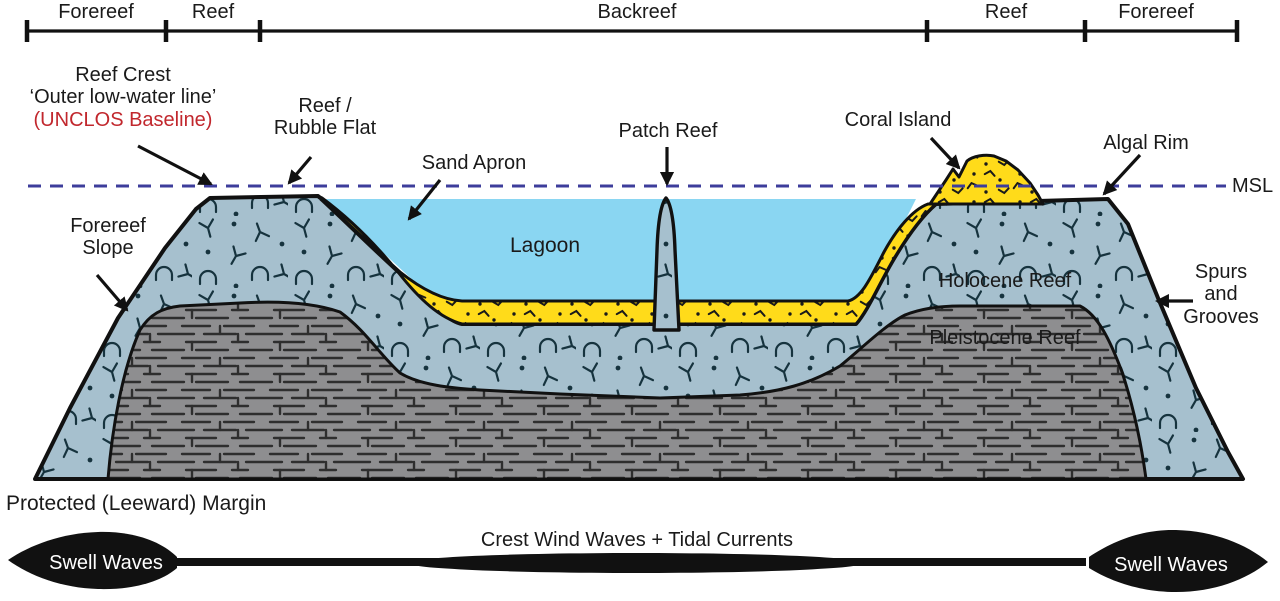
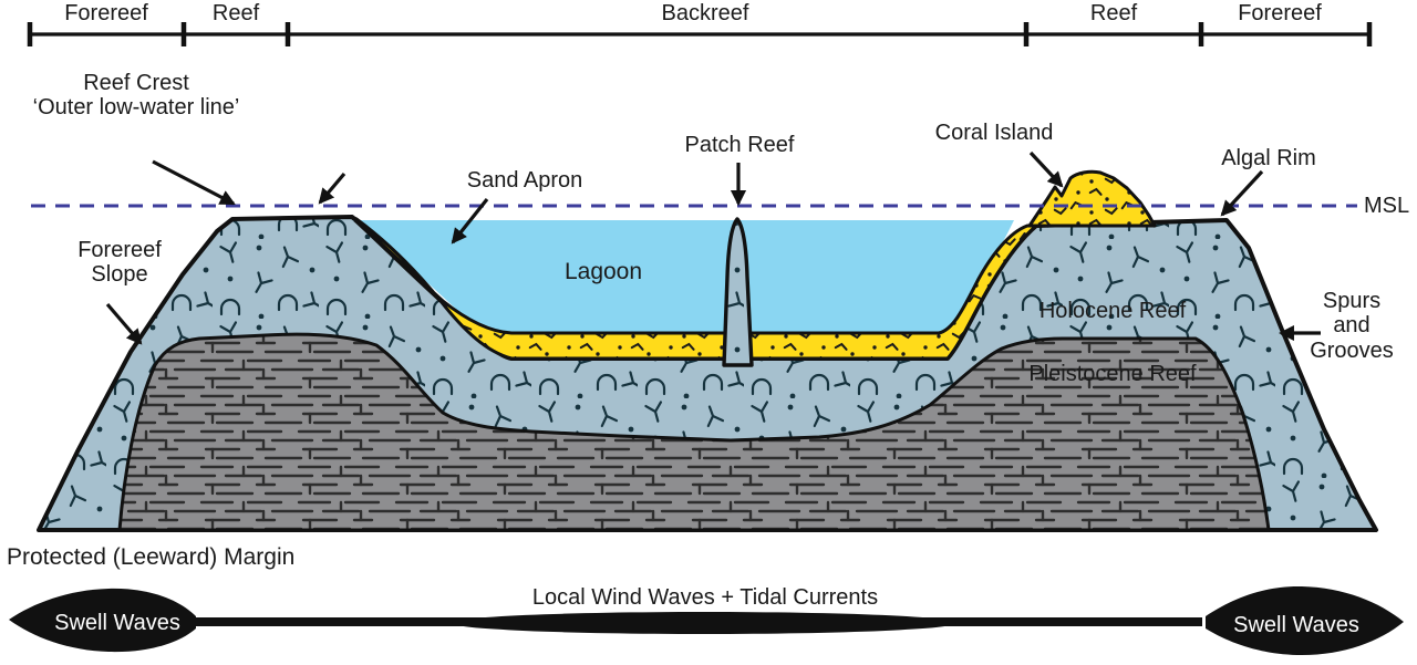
  Forereef
  Reef
  Backreef
  Reef
  Forereef
  Reef Crest
  ‘Outer low-water line’
- (UNCLOS Baseline)
- Reef /
- Rubble Flat
  Sand Apron
  Patch Reef
  Coral Island
  Algal Rim
  MSL
  Forereef
  Slope
  Lagoon
  Holocene Reef
  Pleistocene Reef
  Spurs
  and
  Grooves
  Protected (Leeward) Margin
- Crest Wind Waves + Tidal Currents
+ Local Wind Waves + Tidal Currents
  Swell Waves
  Swell Waves
